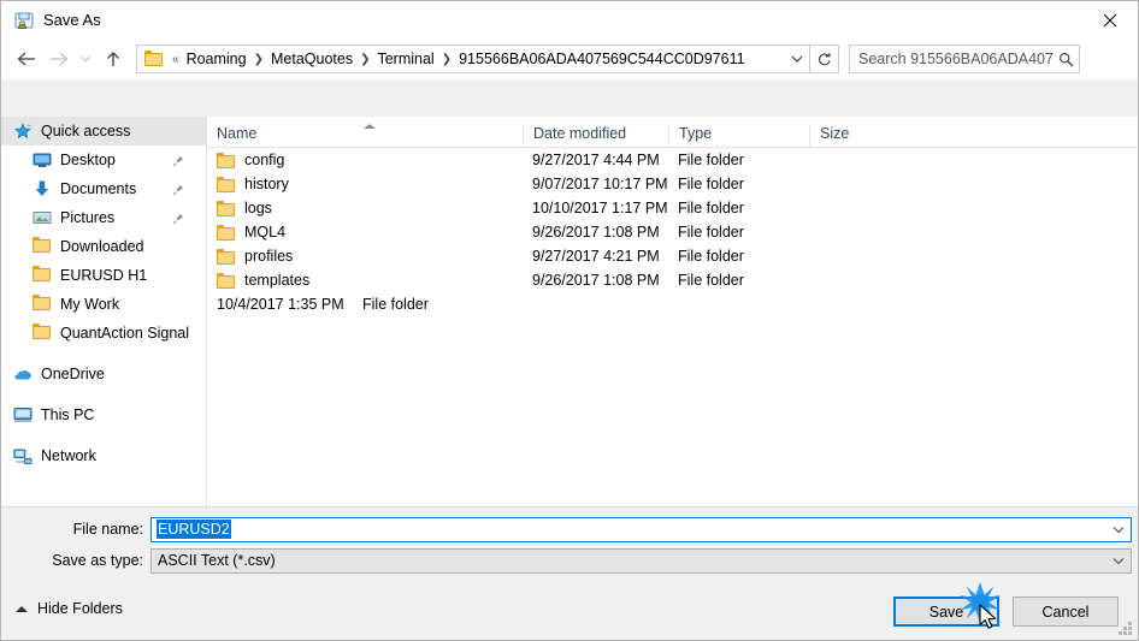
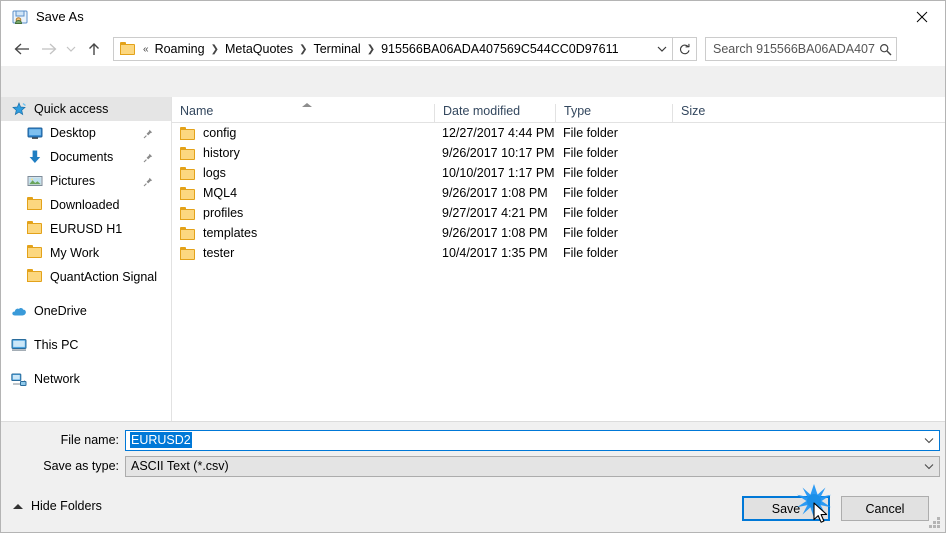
  Save As
  «
  Roaming
  ❯
  MetaQuotes
  ❯
  Terminal
  ❯
  915566BA06ADA407569C544CC0D97611
  Search 915566BA06ADA407
  Quick access
  Desktop
  Documents
  Pictures
  Downloaded
  EURUSD H1
  My Work
  QuantAction Signal
  OneDrive
  This PC
  Network
  Name
  Date modified
  Type
  Size
  config
- 9/27/2017 4:44 PM
+ 12/27/2017 4:44 PM
  File folder
  history
- 9/07/2017 10:17 PM
+ 9/26/2017 10:17 PM
  File folder
  logs
  10/10/2017 1:17 PM
  File folder
  MQL4
  9/26/2017 1:08 PM
  File folder
  profiles
  9/27/2017 4:21 PM
  File folder
  templates
  9/26/2017 1:08 PM
  File folder
+ tester
  10/4/2017 1:35 PM
  File folder
  File name:
  EURUSD2
  Save as type:
  ASCII Text (*.csv)
  Hide Folders
  Save
  Cancel
